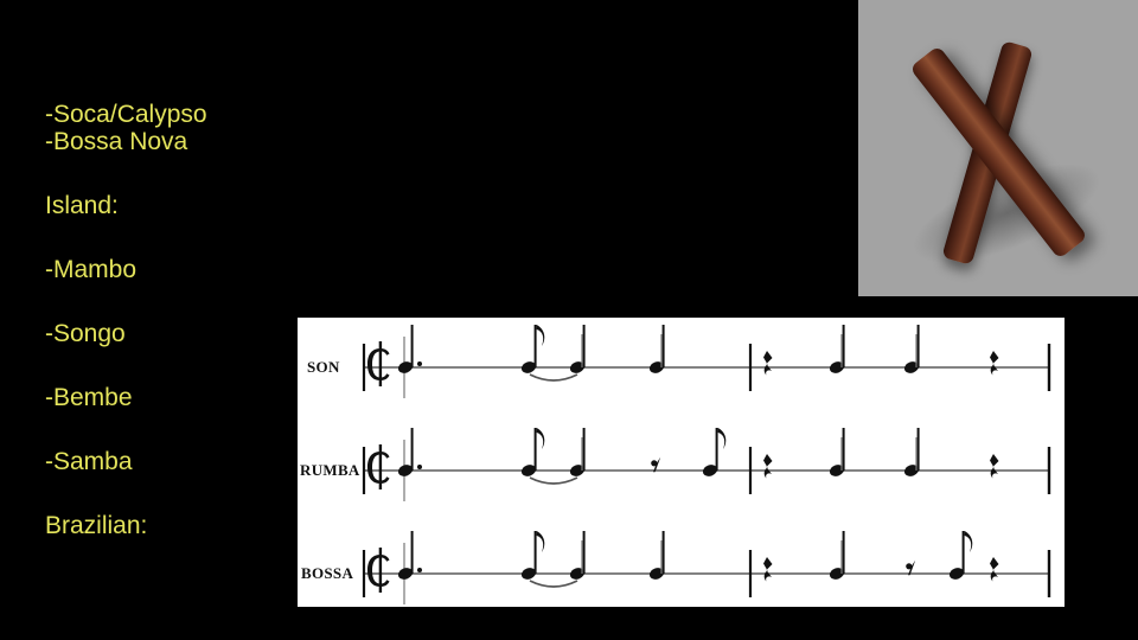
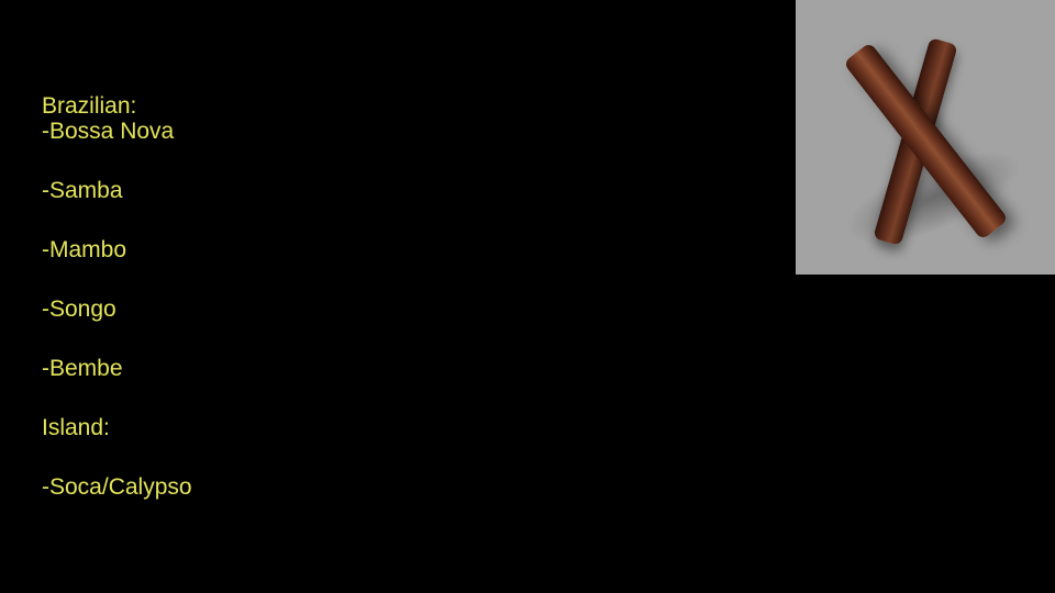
- -Soca/Calypso
+ Brazilian:
  -Bossa Nova
- Island:
+ -Samba
  -Mambo
  -Songo
  -Bembe
- -Samba
+ Island:
- Brazilian:
+ -Soca/Calypso
- SON
- RUMBA
- BOSSA
